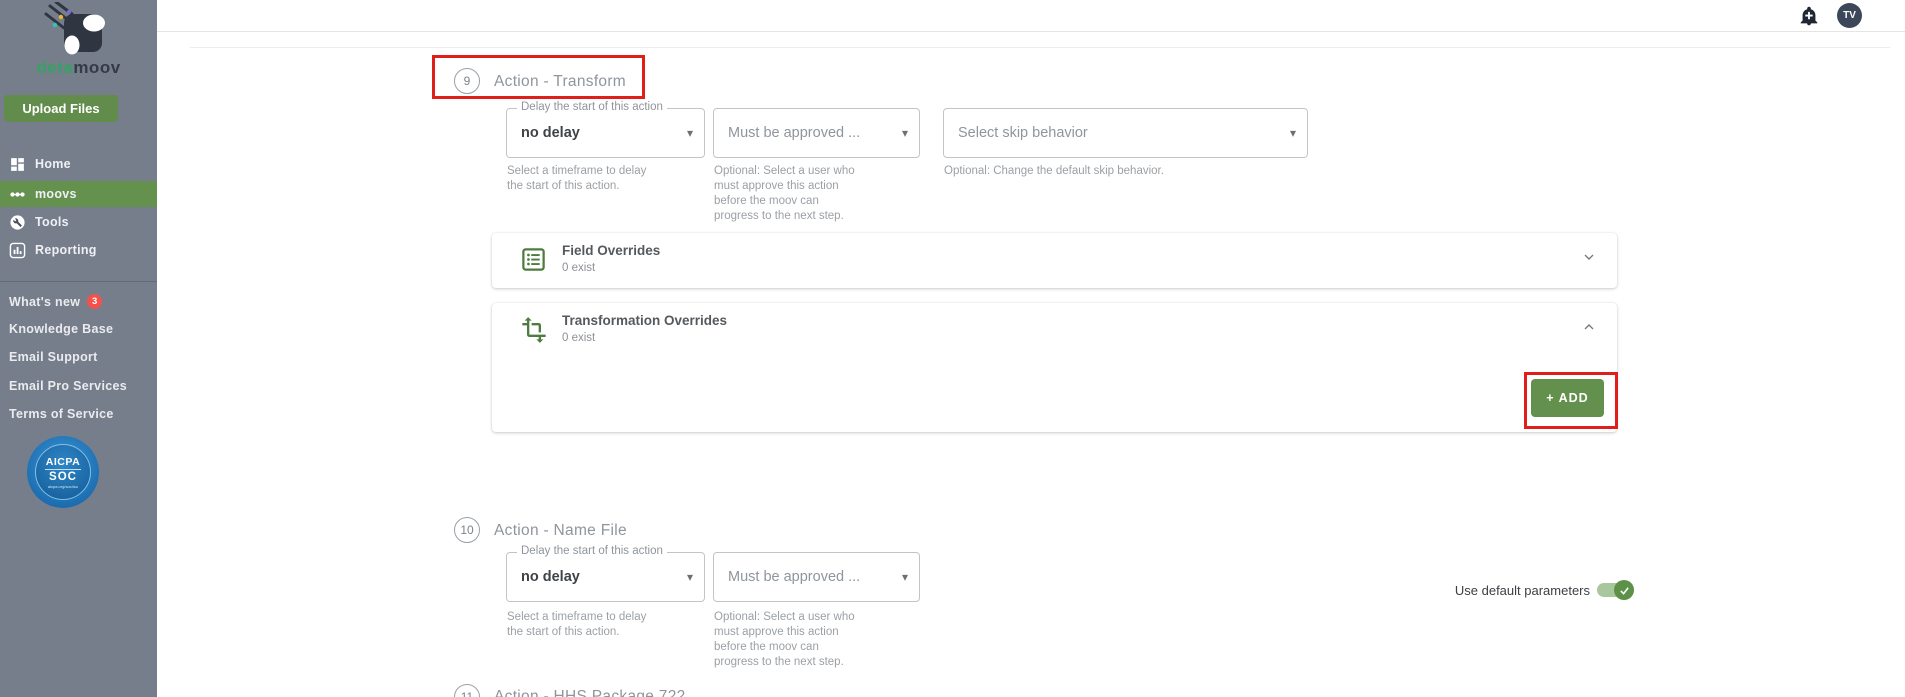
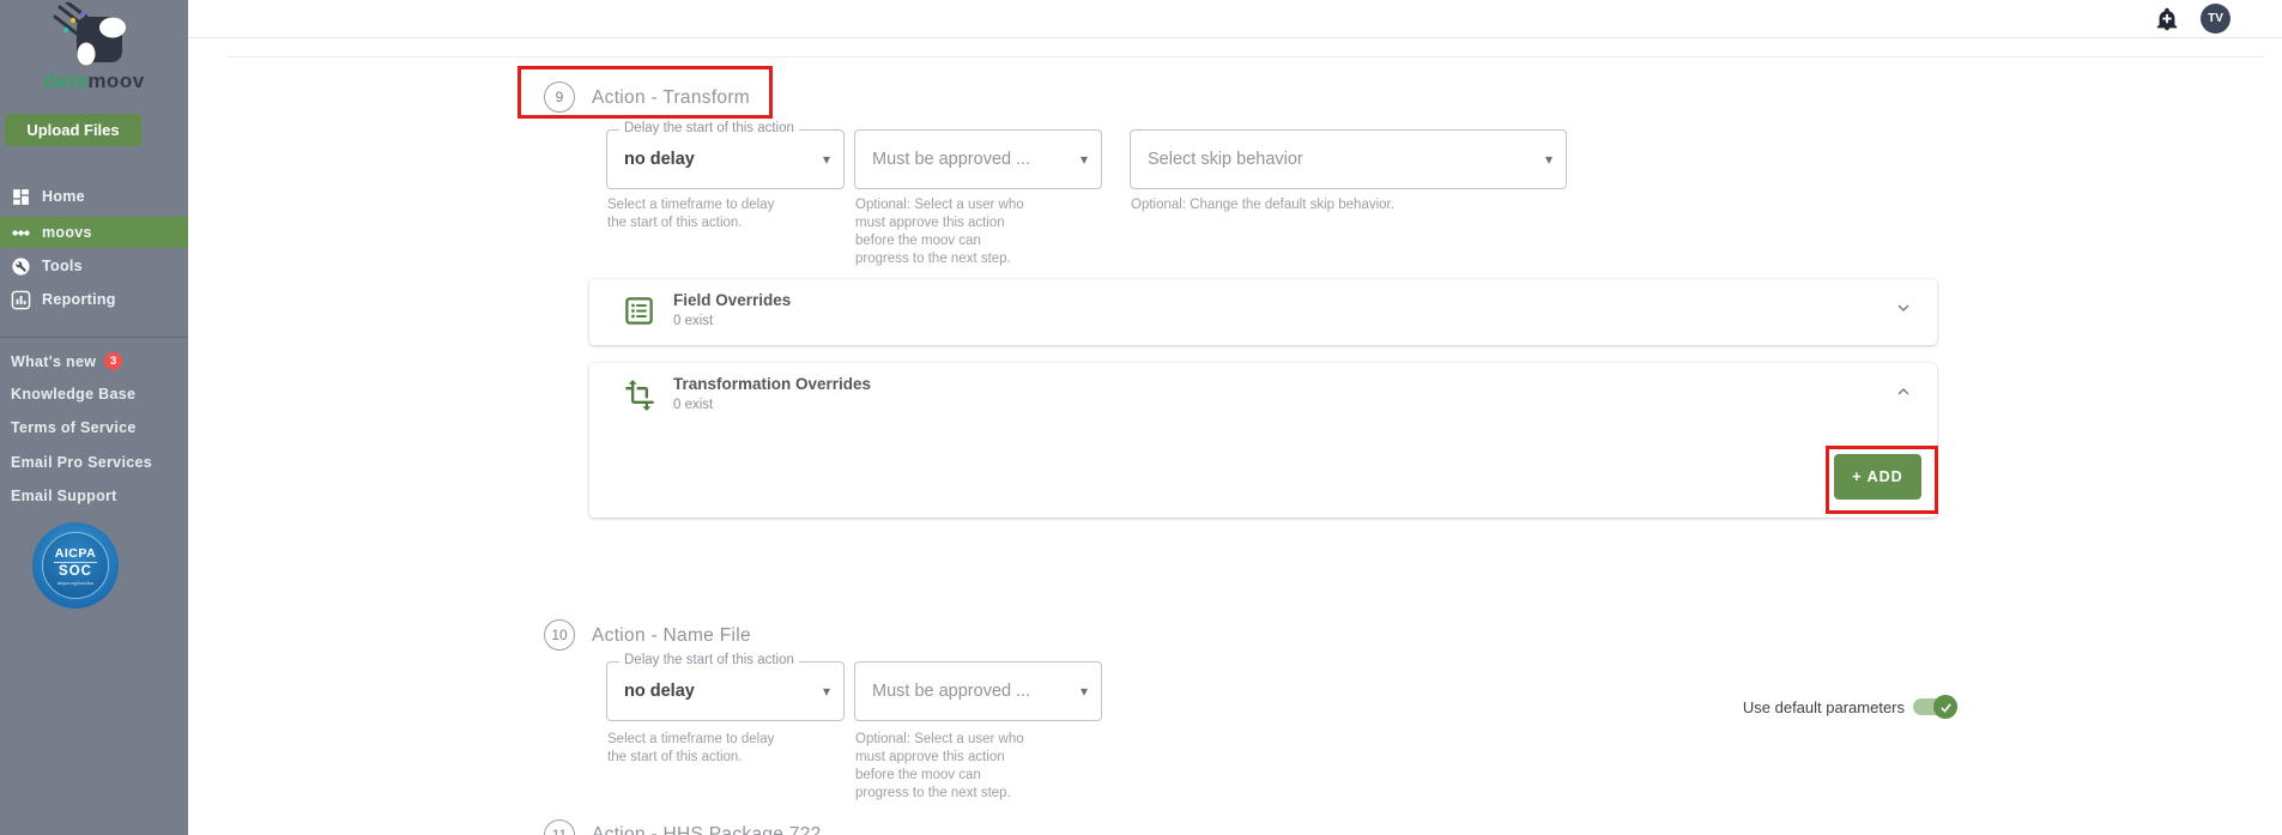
  detamoov
  Upload Files
  Home
  moovs
  Tools
  Reporting
  What's new
  3
  Knowledge Base
- Email Support
+ Terms of Service
  Email Pro Services
- Terms of Service
+ Email Support
  AICPA
  SOC
  TV
  9
  Action - Transform
  Delay the start of this action
  no delay
  ▾
  Must be approved ...
  ▾
  Select skip behavior
  ▾
  Select a timeframe to delay
  the start of this action.
  Optional: Select a user who
  must approve this action
  before the moov can
  progress to the next step.
  Optional: Change the default skip behavior.
  Field Overrides
  0 exist
  Transformation Overrides
  0 exist
  + ADD
  10
  Action - Name File
  Delay the start of this action
  no delay
  ▾
  Must be approved ...
  ▾
  Select a timeframe to delay
  the start of this action.
  Optional: Select a user who
  must approve this action
  before the moov can
  progress to the next step.
  Use default parameters
